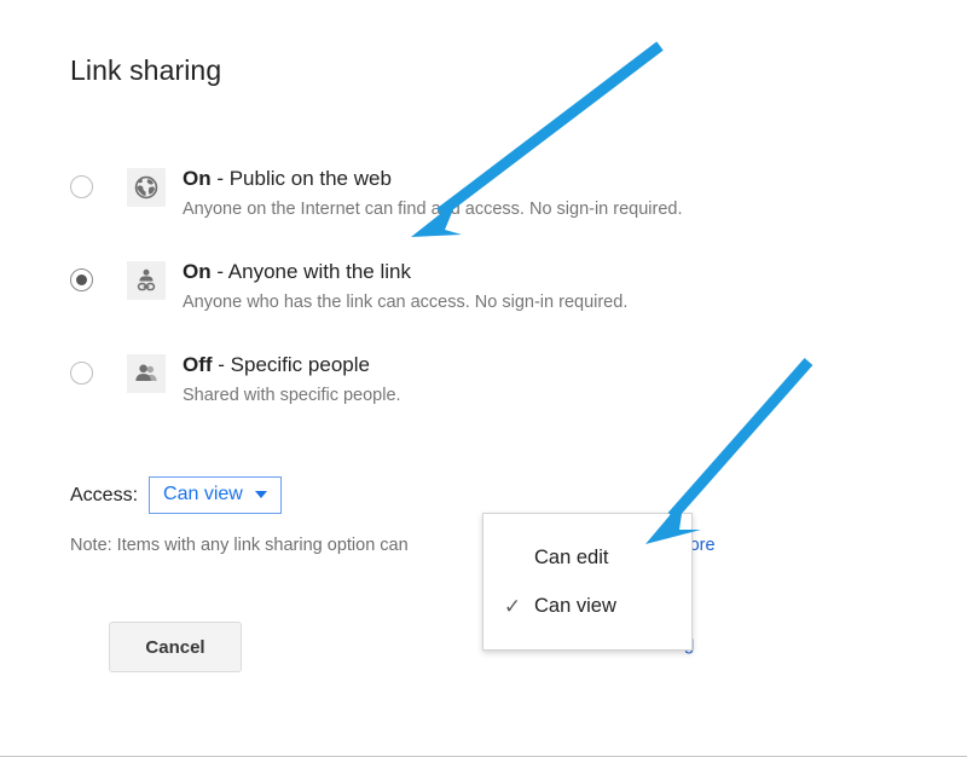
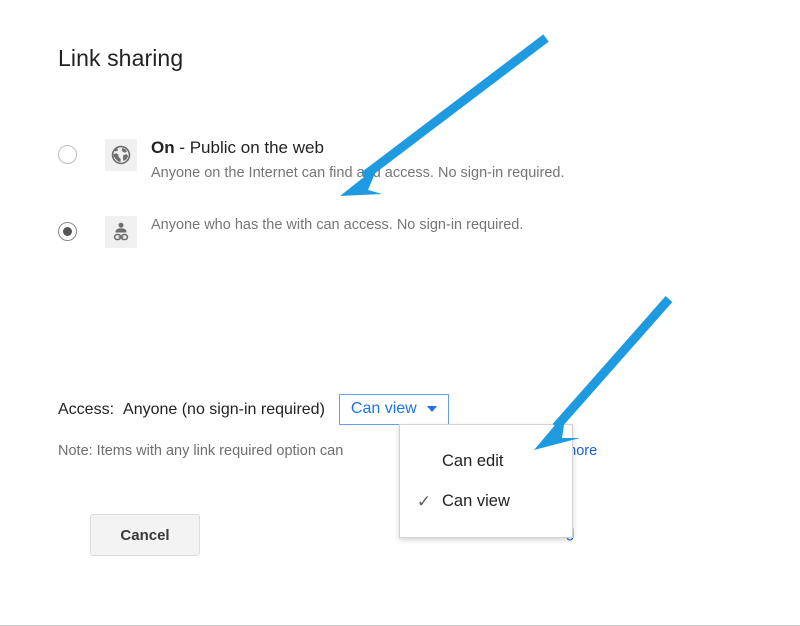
  Link sharing
  On - Public on the web
  Anyone on the Internet can find ad access. No sign-in required.
- On - Anyone with the link
- Anyone who has the link can access. No sign-in required.
+ Anyone who has the with can access. No sign-in required.
- Off - Specific people
- Shared with specific people.
  Access:
+ Anyone (no sign-in required)
  Can view
- Note: Items with any link sharing option can ore
+ Note: Items with any link required option can ore
  Cancel
  Can edit
  ✓
  Can view
